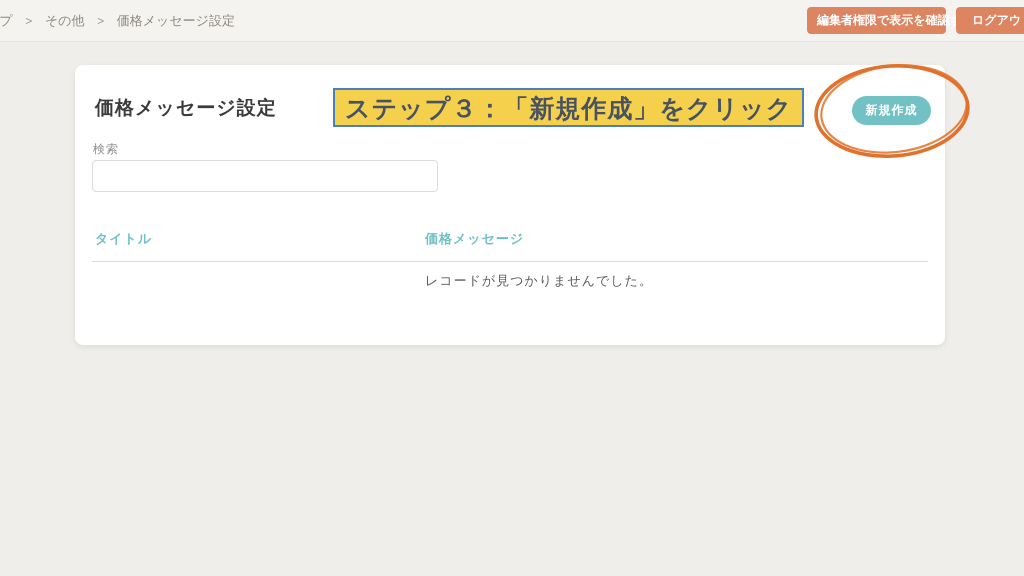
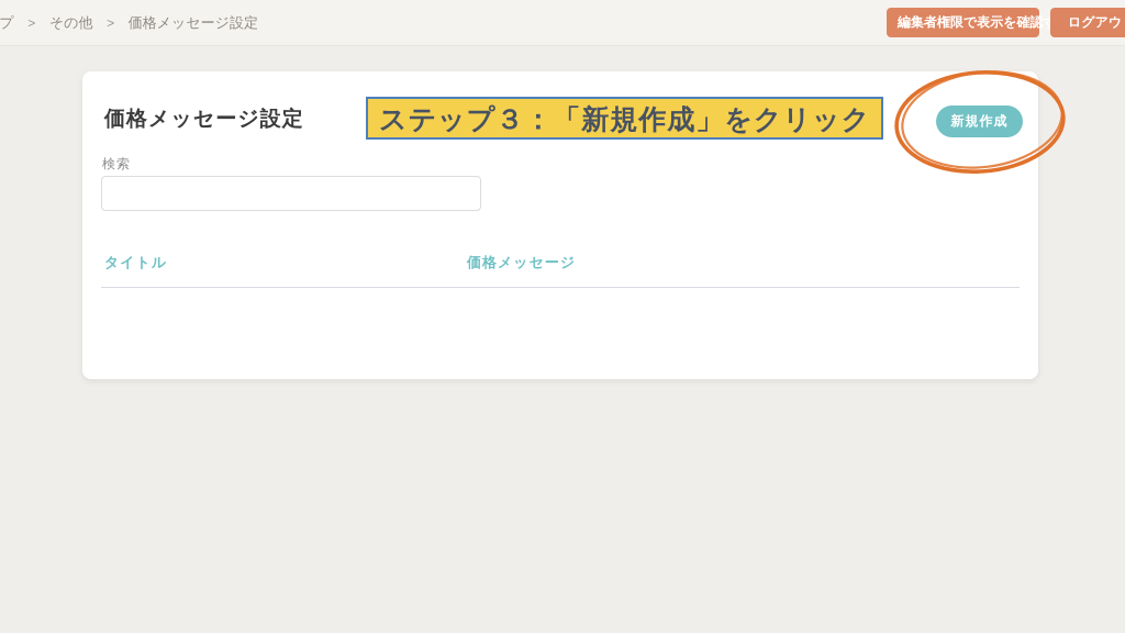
  プ > その他 > 価格メッセージ設定
  編集者権限で表示を確認
  ログアウ
  価格メッセージ設定
  ステップ３：「新規作成」をクリック
  新規作成
  検索
  タイトル
  価格メッセージ
- レコードが見つかりませんでした。
